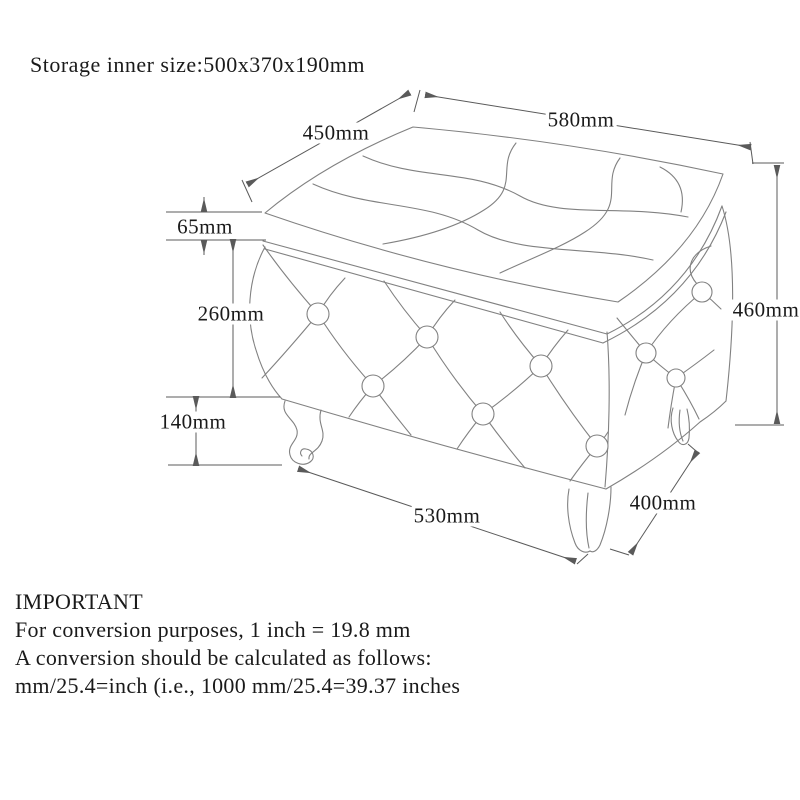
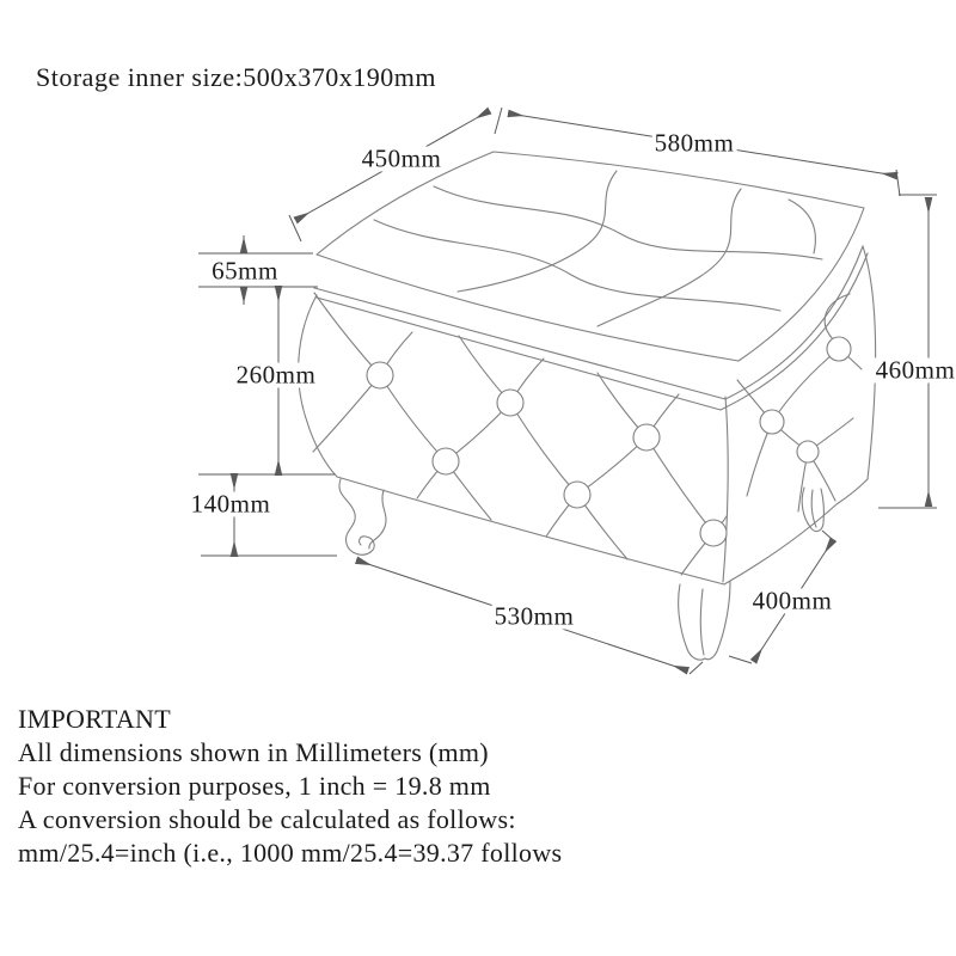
  Storage inner size:500x370x190mm
  450mm
  580mm
  65mm
  260mm
  140mm
  460mm
  530mm
  400mm
  IMPORTANT
+ All dimensions shown in Millimeters (mm)
  For conversion purposes, 1 inch = 19.8 mm
  A conversion should be calculated as follows:
- mm/25.4=inch (i.e., 1000 mm/25.4=39.37 inches
+ mm/25.4=inch (i.e., 1000 mm/25.4=39.37 follows
